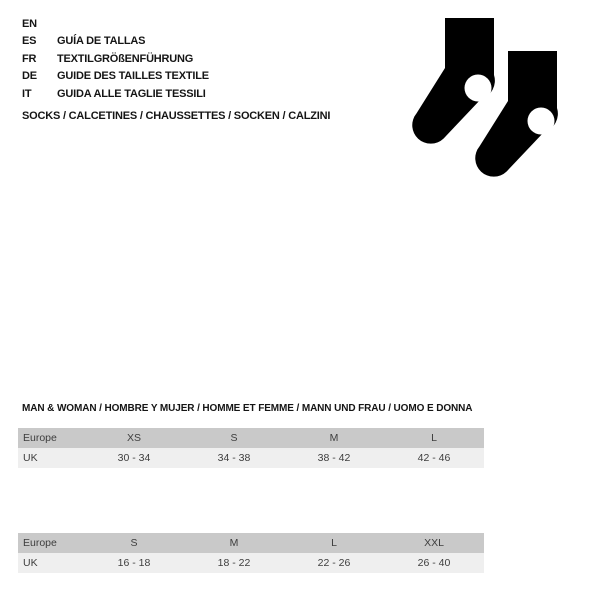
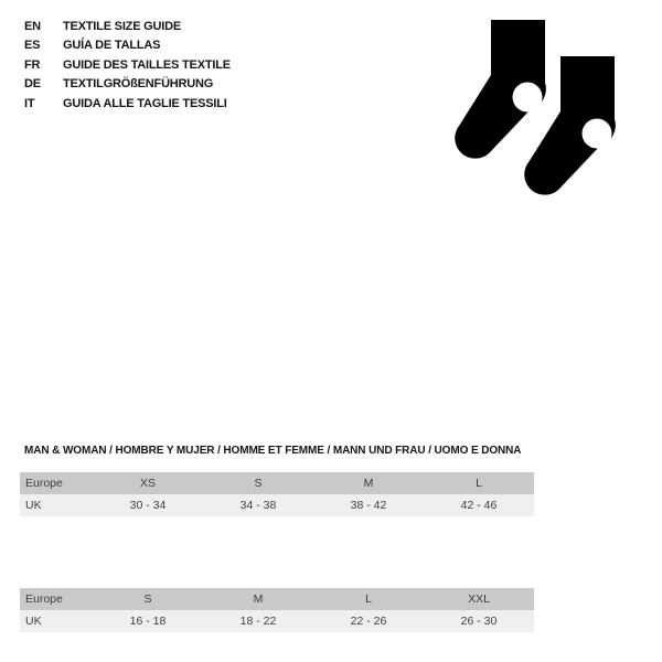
  EN
+ TEXTILE SIZE GUIDE
  ES
  GUÍA DE TALLAS
  FR
- TEXTILGRÖßENFÜHRUNG
+ GUIDE DES TAILLES TEXTILE
  DE
- GUIDE DES TAILLES TEXTILE
+ TEXTILGRÖßENFÜHRUNG
  IT
  GUIDA ALLE TAGLIE TESSILI
- SOCKS / CALCETINES / CHAUSSETTES / SOCKEN / CALZINI
  MAN & WOMAN / HOMBRE Y MUJER / HOMME ET FEMME / MANN UND FRAU / UOMO E DONNA
  Europe	XS	S	M	L
  UK	30 - 34	34 - 38	38 - 42	42 - 46
  Europe	S	M	L	XXL
- UK	16 - 18	18 - 22	22 - 26	26 - 40
+ UK	16 - 18	18 - 22	22 - 26	26 - 30
